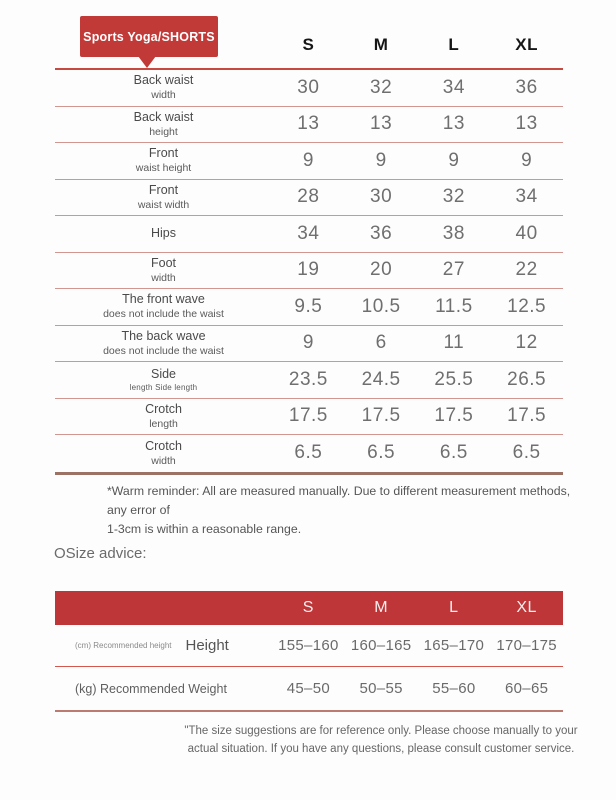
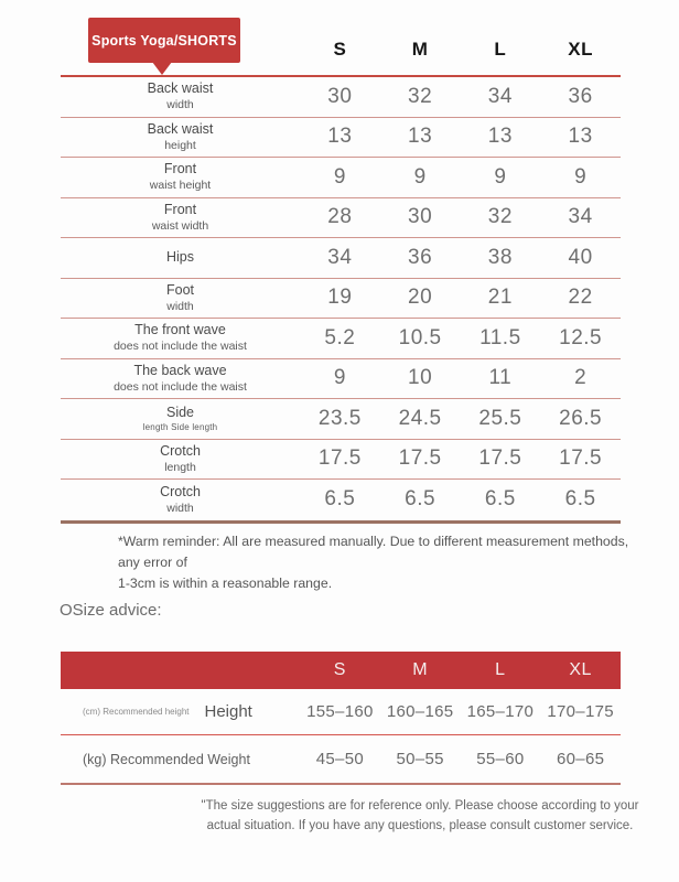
  Sports Yoga/SHORTS
  S
  M
  L
  XL
  Back waist
  width
  30
  32
  34
  36
  Back waist
  height
  13
  13
  13
  13
  Front
  waist height
  9
  9
  9
  9
  Front
  waist width
  28
  30
  32
  34
  Hips
  34
  36
  38
  40
  Foot
  width
  19
  20
- 27
+ 21
  22
  The front wave
  does not include the waist
- 9.5
+ 5.2
  10.5
  11.5
  12.5
  The back wave
  does not include the waist
  9
- 6
+ 10
  11
- 12
+ 2
  Side
  length Side length
  23.5
  24.5
  25.5
  26.5
  Crotch
  length
  17.5
  17.5
  17.5
  17.5
  Crotch
  width
  6.5
  6.5
  6.5
  6.5
  *Warm reminder: All are measured manually. Due to different measurement methods, any error of
  1-3cm is within a reasonable range.
  OSize advice:
  S
  M
  L
  XL
  (cm) Recommended height
  Height
  155–160
  160–165
  165–170
  170–175
  (kg) Recommended Weight
  45–50
  50–55
  55–60
  60–65
- "The size suggestions are for reference only. Please choose manually to your
+ "The size suggestions are for reference only. Please choose according to your
  actual situation. If you have any questions, please consult customer service.
